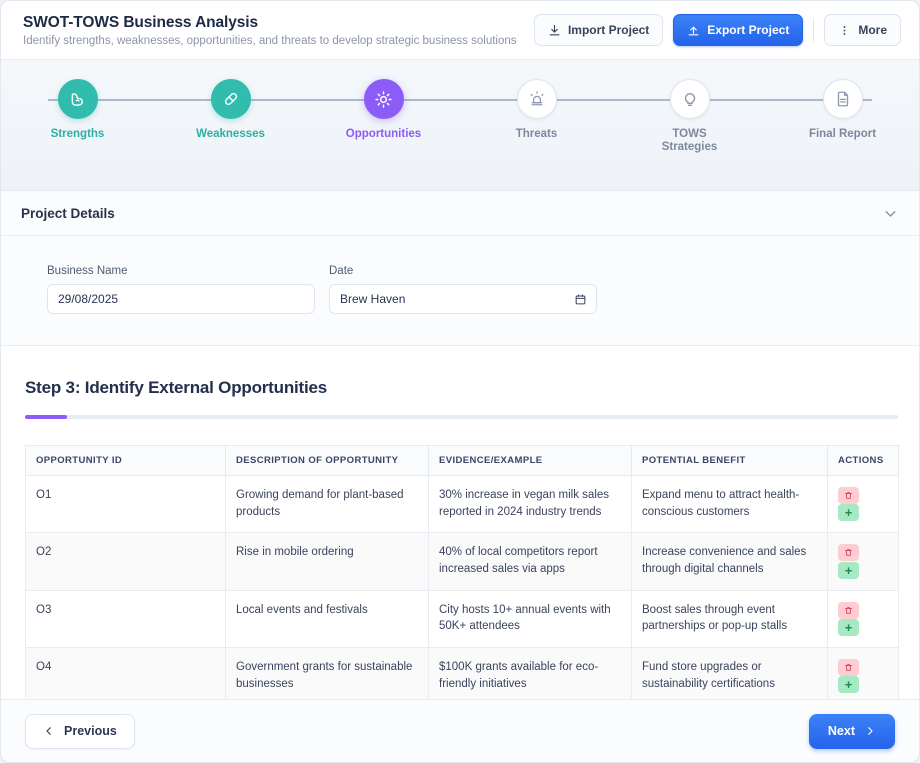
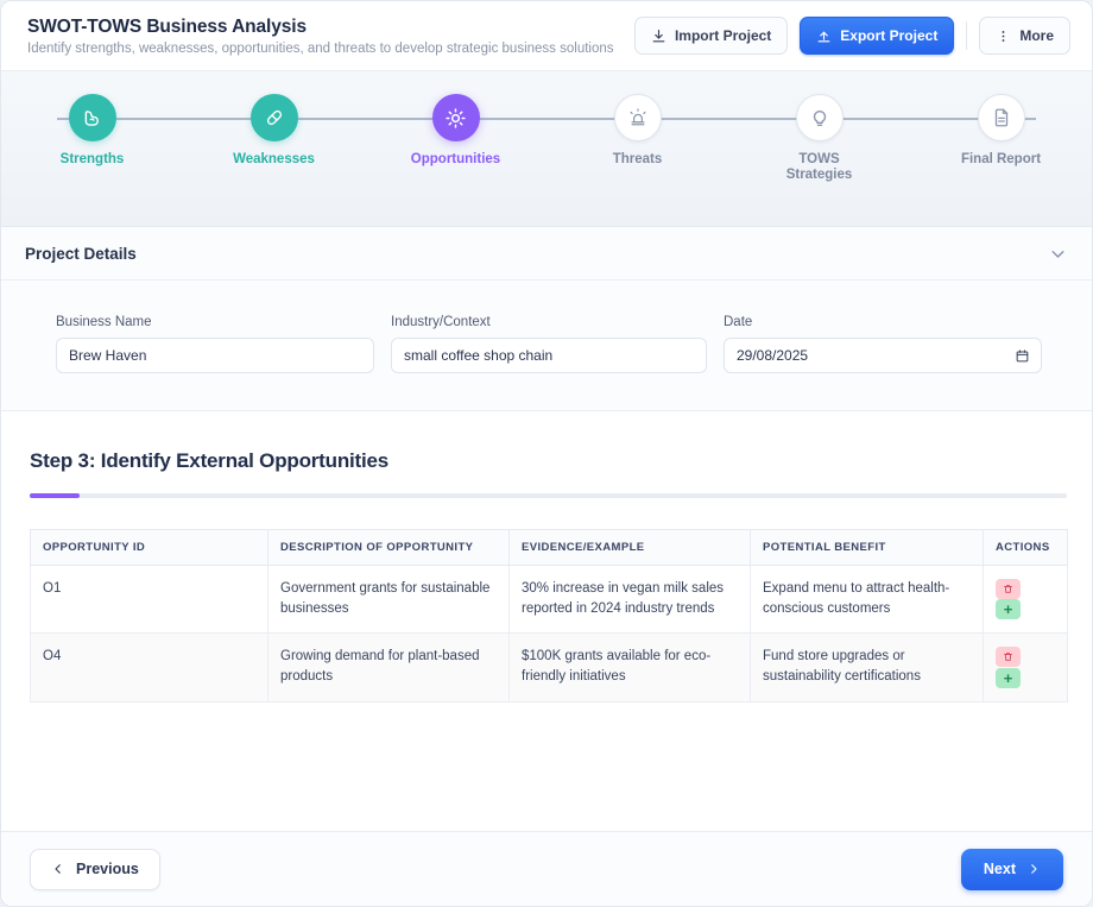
  SWOT-TOWS Business Analysis
  Identify strengths, weaknesses, opportunities, and threats to develop strategic business solutions
  Import Project
  Export Project
  More
  Strengths
  Weaknesses
  Opportunities
  Threats
  TOWS Strategies
  Final Report
  Project Details
  Business Name
- 29/08/2025
+ Brew Haven
+ Industry/Context
+ small coffee shop chain
  Date
- Brew Haven
+ 29/08/2025
  Step 3: Identify External Opportunities
  OPPORTUNITY ID	DESCRIPTION OF OPPORTUNITY	EVIDENCE/EXAMPLE	POTENTIAL BENEFIT	ACTIONS
- O1	Growing demand for plant-based products	30% increase in vegan milk sales reported in 2024 industry trends	Expand menu to attract health-conscious customers	+
+ O1	Government grants for sustainable businesses	30% increase in vegan milk sales reported in 2024 industry trends	Expand menu to attract health-conscious customers	+
- O2	Rise in mobile ordering	40% of local competitors report increased sales via apps	Increase convenience and sales through digital channels	+
- O3	Local events and festivals	City hosts 10+ annual events with 50K+ attendees	Boost sales through event partnerships or pop-up stalls	+
- O4	Government grants for sustainable businesses	$100K grants available for eco-friendly initiatives	Fund store upgrades or sustainability certifications	+
+ O4	Growing demand for plant-based products	$100K grants available for eco-friendly initiatives	Fund store upgrades or sustainability certifications	+
  Previous
  Next
